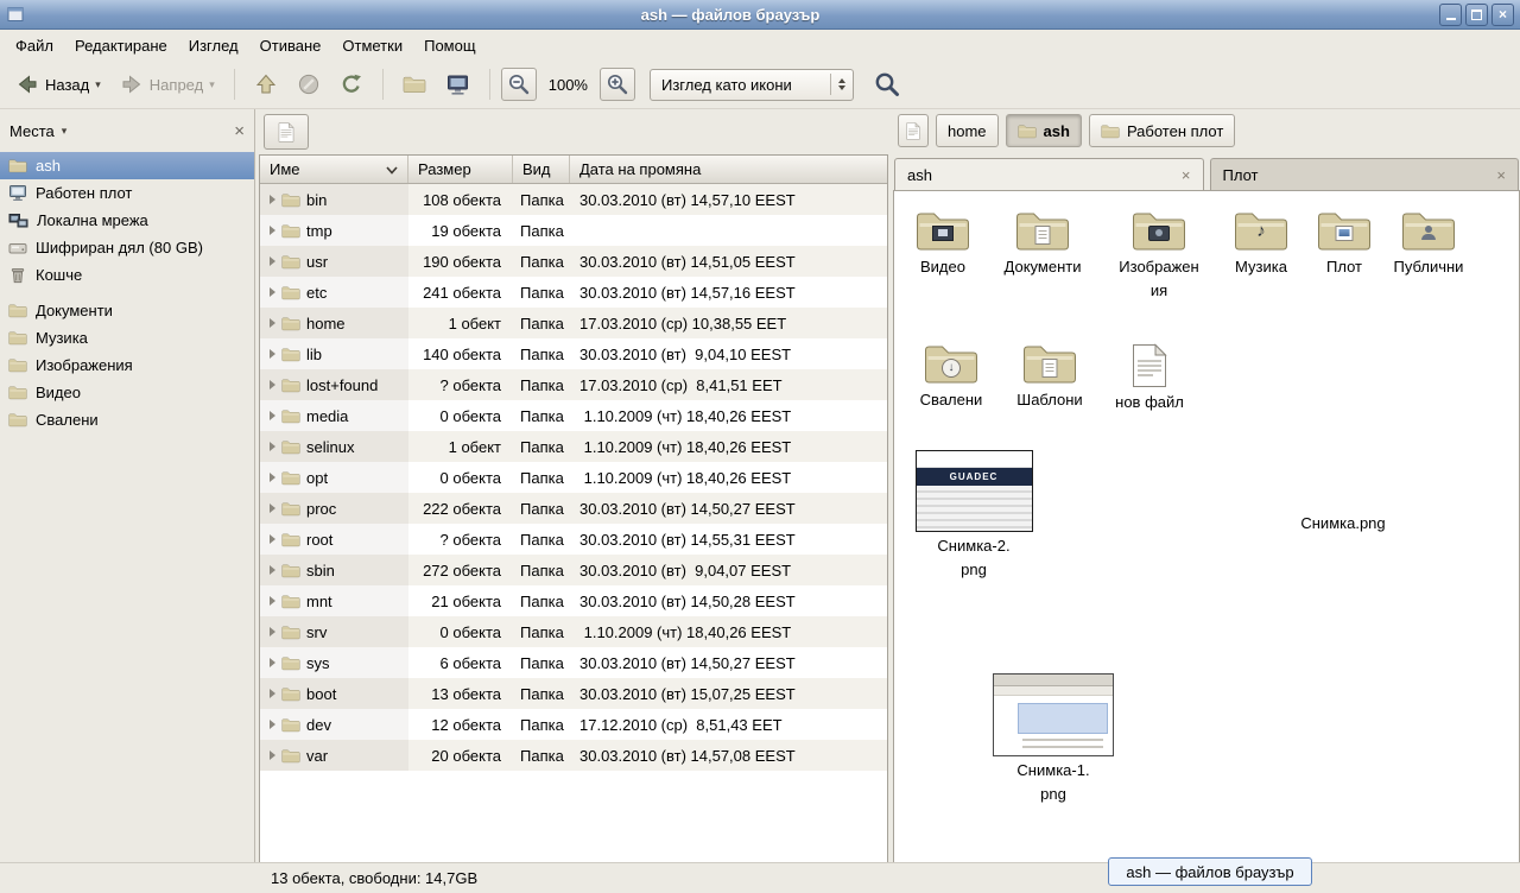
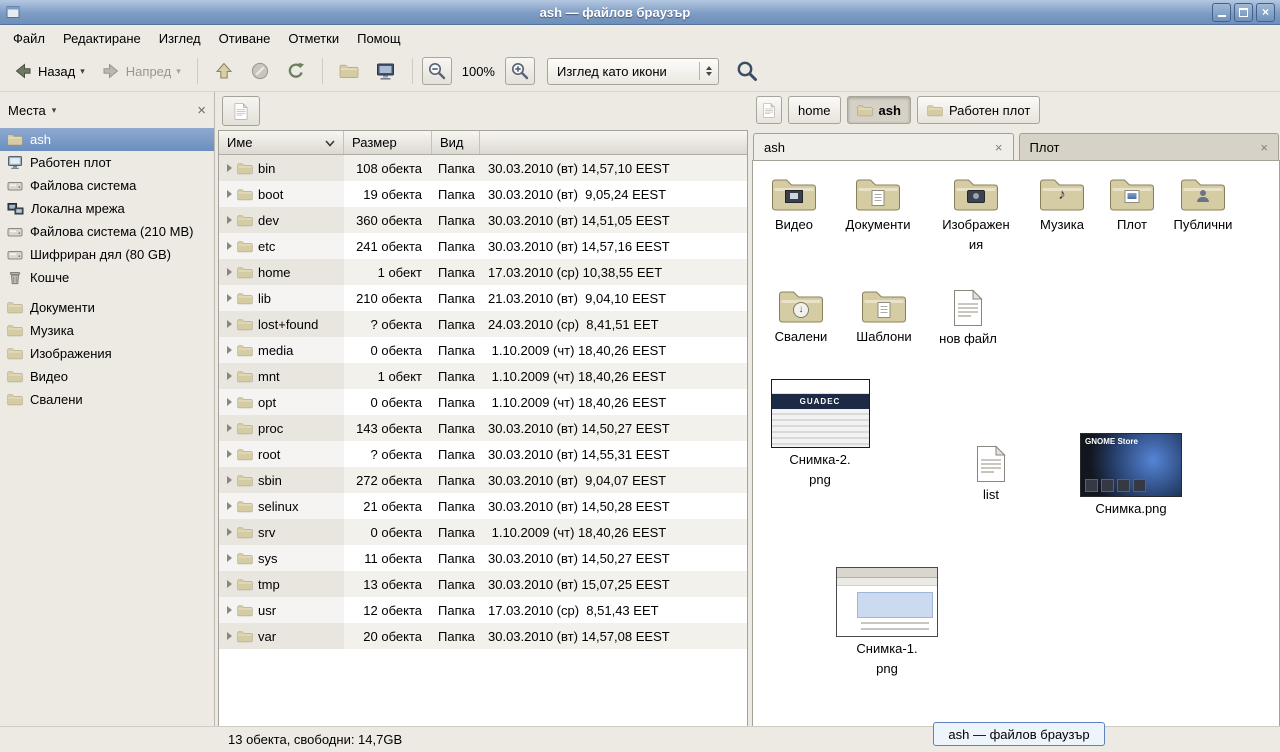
  ash — файлов браузър
  ×
  Файл
  Редактиране
  Изглед
  Отиване
  Отметки
  Помощ
  Назад
  ▾
  Напред
  ▾
  100%
  Изглед като икони
  Места
  ▾
  ×
  ash
  Работен плот
+ Файлова система
  Локална мрежа
+ Файлова система (210 MB)
  Шифриран дял (80 GB)
  Кошче
  Документи
  Музика
  Изображения
  Видео
  Свалени
  Име
  Размер
  Вид
- Дата на промяна
  bin
  108 обекта
  Папка
  30.03.2010 (вт) 14,57,10 EEST
- tmp
+ boot
  19 обекта
  Папка
+ 30.03.2010 (вт) 9,05,24 EEST
- usr
+ dev
- 190 обекта
+ 360 обекта
  Папка
  30.03.2010 (вт) 14,51,05 EEST
  etc
  241 обекта
  Папка
  30.03.2010 (вт) 14,57,16 EEST
  home
  1 обект
  Папка
  17.03.2010 (ср) 10,38,55 EET
  lib
- 140 обекта
+ 210 обекта
  Папка
- 30.03.2010 (вт) 9,04,10 EEST
+ 21.03.2010 (вт) 9,04,10 EEST
  lost+found
  ? обекта
  Папка
- 17.03.2010 (ср) 8,41,51 EET
+ 24.03.2010 (ср) 8,41,51 EET
  media
  0 обекта
  Папка
  1.10.2009 (чт) 18,40,26 EEST
- selinux
+ mnt
  1 обект
  Папка
  1.10.2009 (чт) 18,40,26 EEST
  opt
  0 обекта
  Папка
  1.10.2009 (чт) 18,40,26 EEST
  proc
- 222 обекта
+ 143 обекта
  Папка
  30.03.2010 (вт) 14,50,27 EEST
  root
  ? обекта
  Папка
  30.03.2010 (вт) 14,55,31 EEST
  sbin
  272 обекта
  Папка
  30.03.2010 (вт) 9,04,07 EEST
- mnt
+ selinux
  21 обекта
  Папка
  30.03.2010 (вт) 14,50,28 EEST
  srv
  0 обекта
  Папка
  1.10.2009 (чт) 18,40,26 EEST
  sys
- 6 обекта
+ 11 обекта
  Папка
  30.03.2010 (вт) 14,50,27 EEST
- boot
+ tmp
  13 обекта
  Папка
  30.03.2010 (вт) 15,07,25 EEST
- dev
+ usr
  12 обекта
  Папка
- 17.12.2010 (ср) 8,51,43 EET
+ 17.03.2010 (ср) 8,51,43 EET
  var
  20 обекта
  Папка
  30.03.2010 (вт) 14,57,08 EEST
  home
  ash
  Работен плот
  ash
  ×
  Плот
  ×
  Видео
  Документи
  Изображен
  ия
  Музика
  Плот
  Публични
  Свалени
  Шаблони
  нов файл
  GUADEC
  Снимка-2.
  png
+ list
+ GNOME Store
  Снимка.png
  Снимка-1.
  png
  13 обекта, свободни: 14,7GB
  ash — файлов браузър
